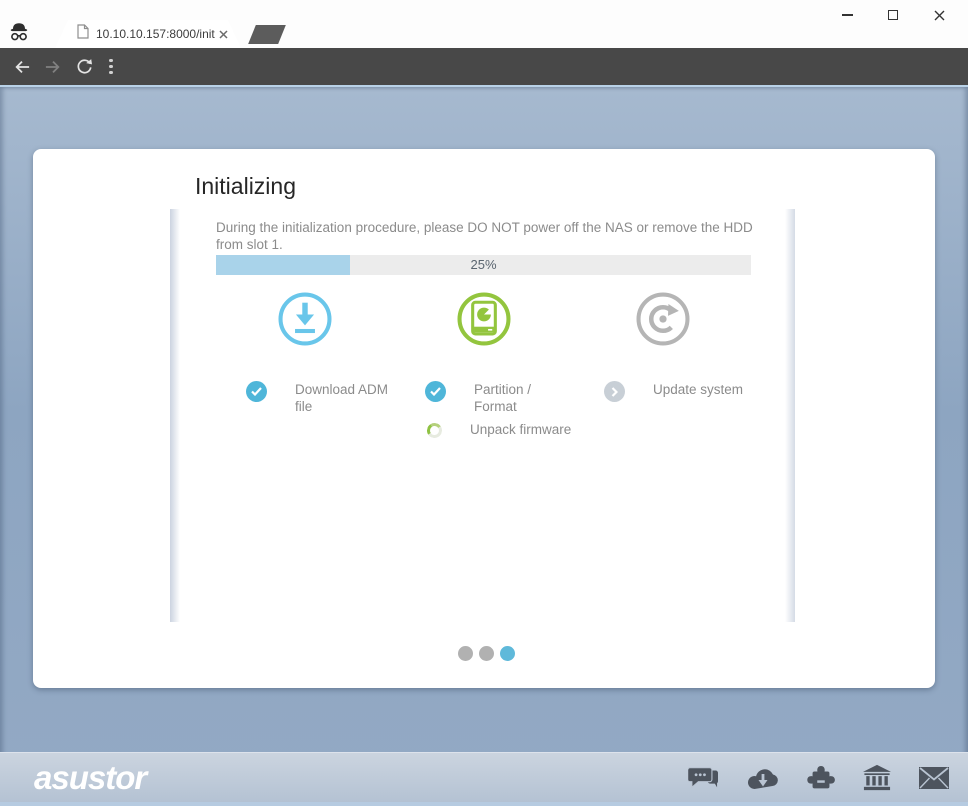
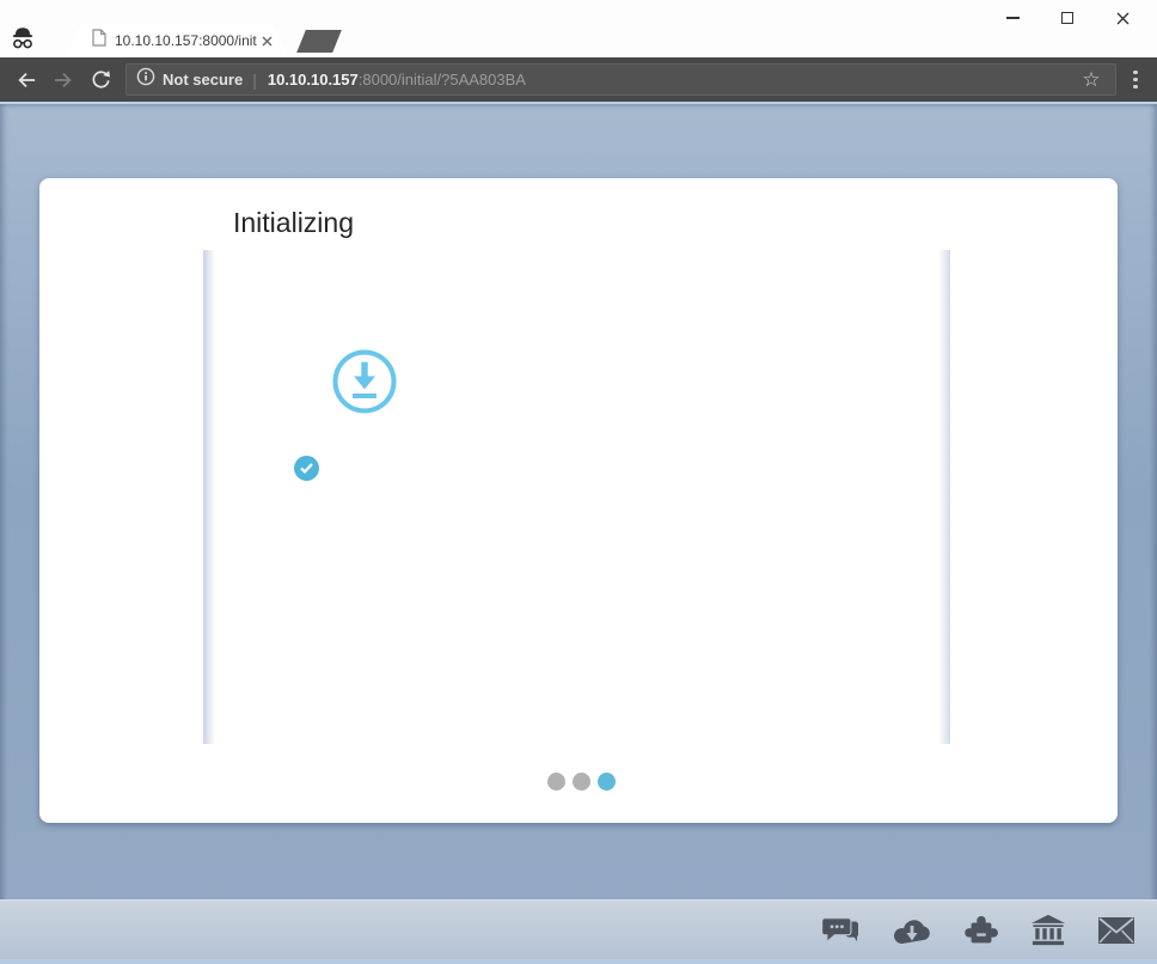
  10.10.10.157:8000/init
+ Not secure
+ |
+ 10.10.10.157
+ :8000/initial/?5AA803BA
+ ☆
  Initializing
- During the initialization procedure, please DO NOT power off the NAS or remove the HDD from slot 1.
- 25%
- Download ADM file
- Partition / Format
- Unpack firmware
- Update system
- asustor
